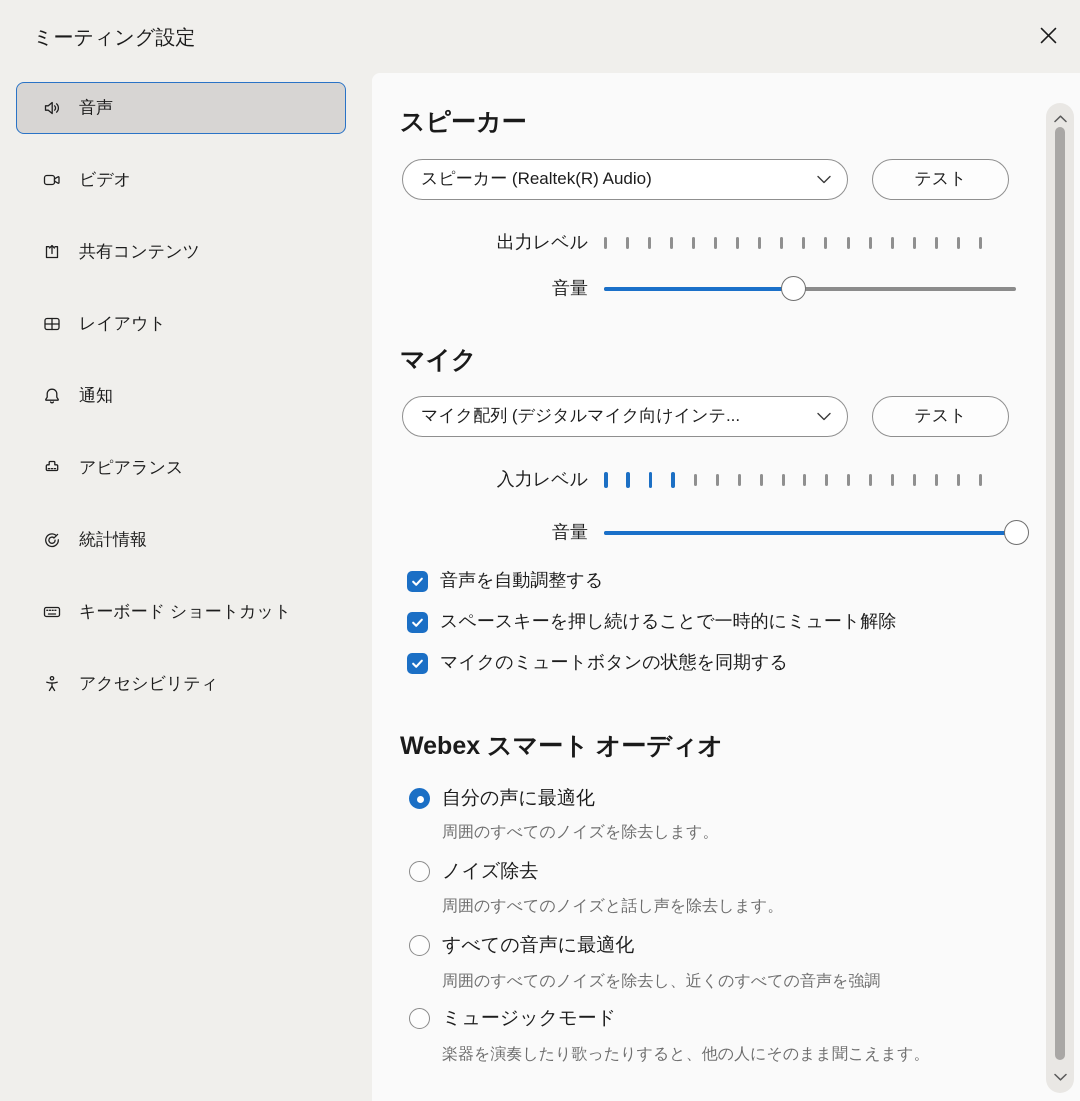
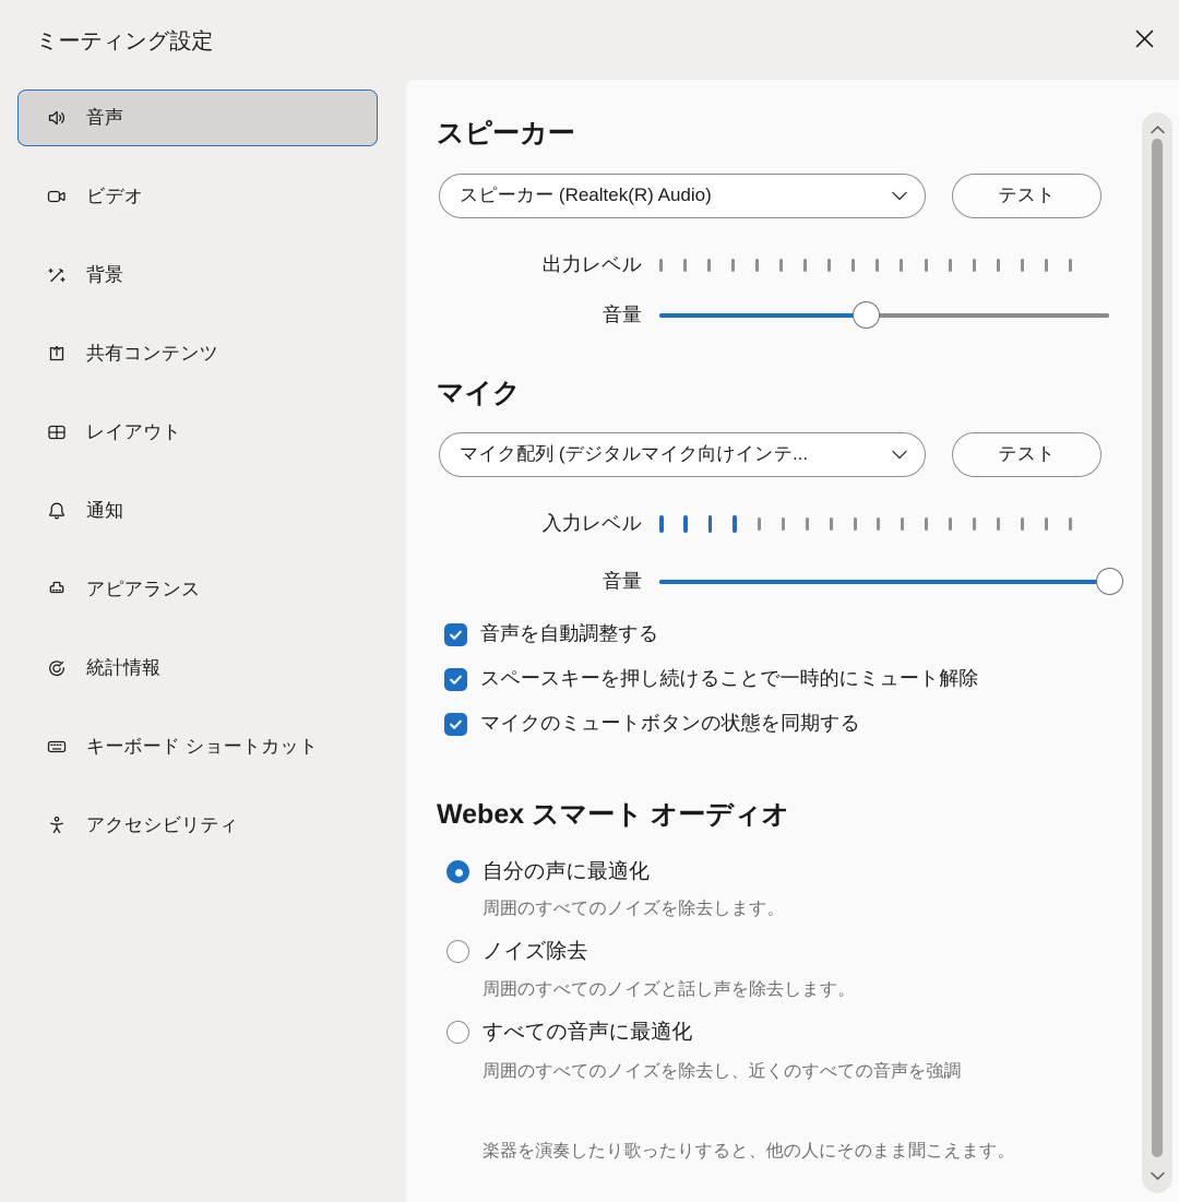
  ミーティング設定
  音声
  ビデオ
+ 背景
  共有コンテンツ
  レイアウト
  通知
  アピアランス
  統計情報
  キーボード ショートカット
  アクセシビリティ
  スピーカー
  スピーカー (Realtek(R) Audio)
  テスト
  出力レベル
  音量
  マイク
  マイク配列 (デジタルマイク向けインテ...
  テスト
  入力レベル
  音量
  音声を自動調整する
  スペースキーを押し続けることで一時的にミュート解除
  マイクのミュートボタンの状態を同期する
  Webex スマート オーディオ
  自分の声に最適化
  周囲のすべてのノイズを除去します。
  ノイズ除去
  周囲のすべてのノイズと話し声を除去します。
  すべての音声に最適化
  周囲のすべてのノイズを除去し、近くのすべての音声を強調
- ミュージックモード
  楽器を演奏したり歌ったりすると、他の人にそのまま聞こえます。
